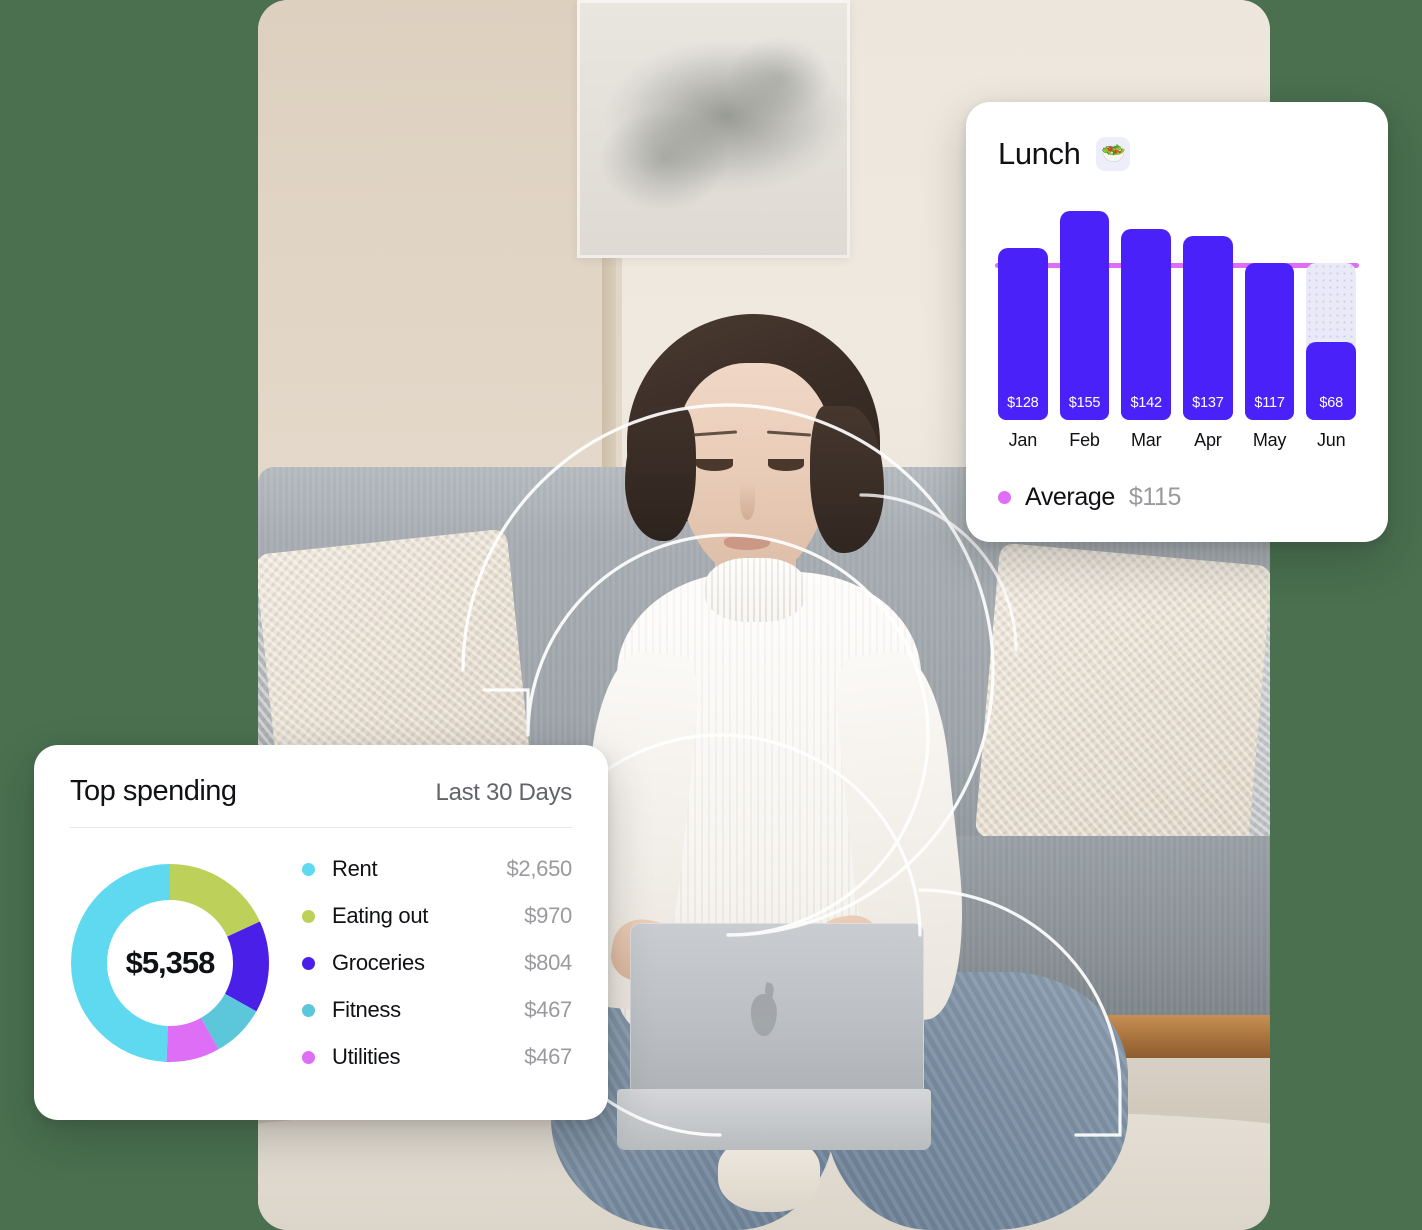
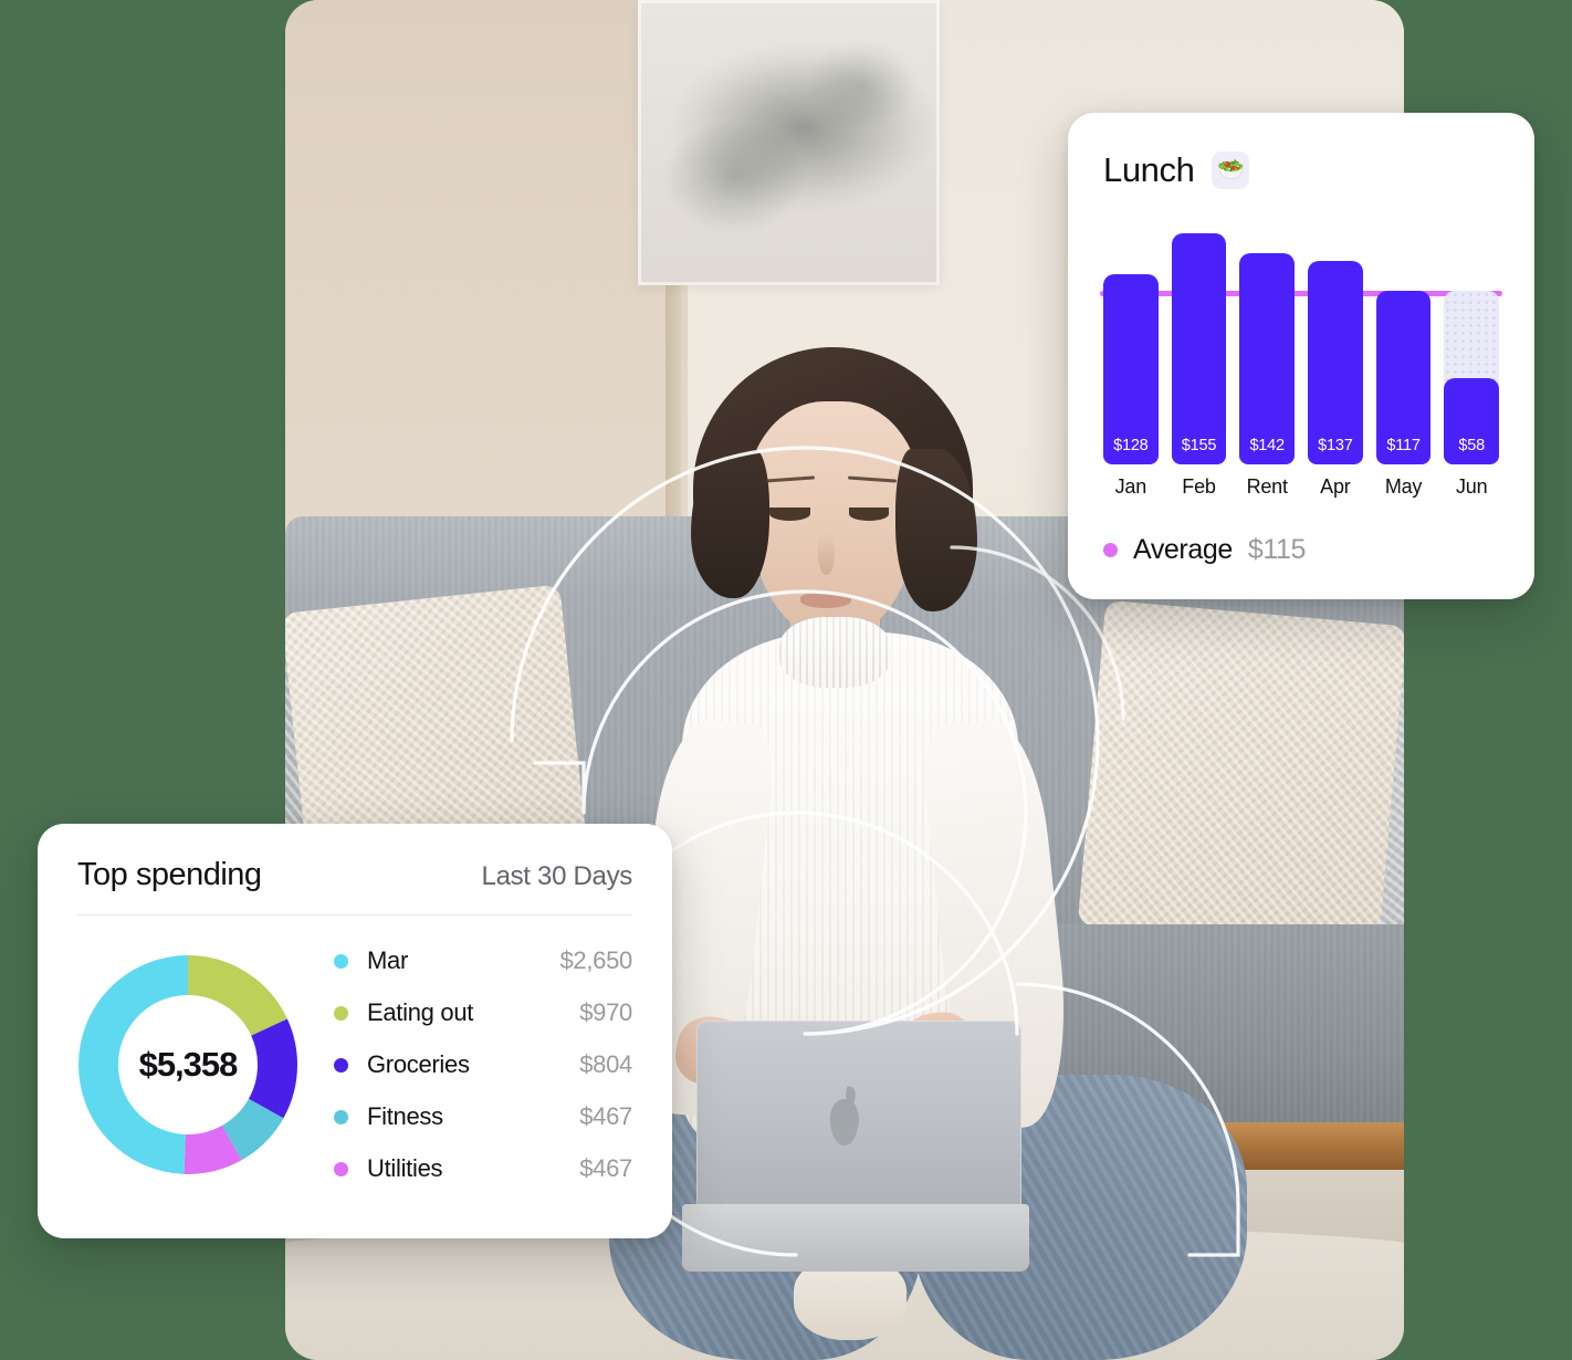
  Lunch
  🥗
  $128
  $155
  $142
  $137
  $117
- $68
+ $58
  Jan
  Feb
- Mar
+ Rent
  Apr
  May
  Jun
  Average
  $115
  Top spending
  Last 30 Days
  $5,358
- Rent
+ Mar
  $2,650
  Eating out
  $970
  Groceries
  $804
  Fitness
  $467
  Utilities
  $467
